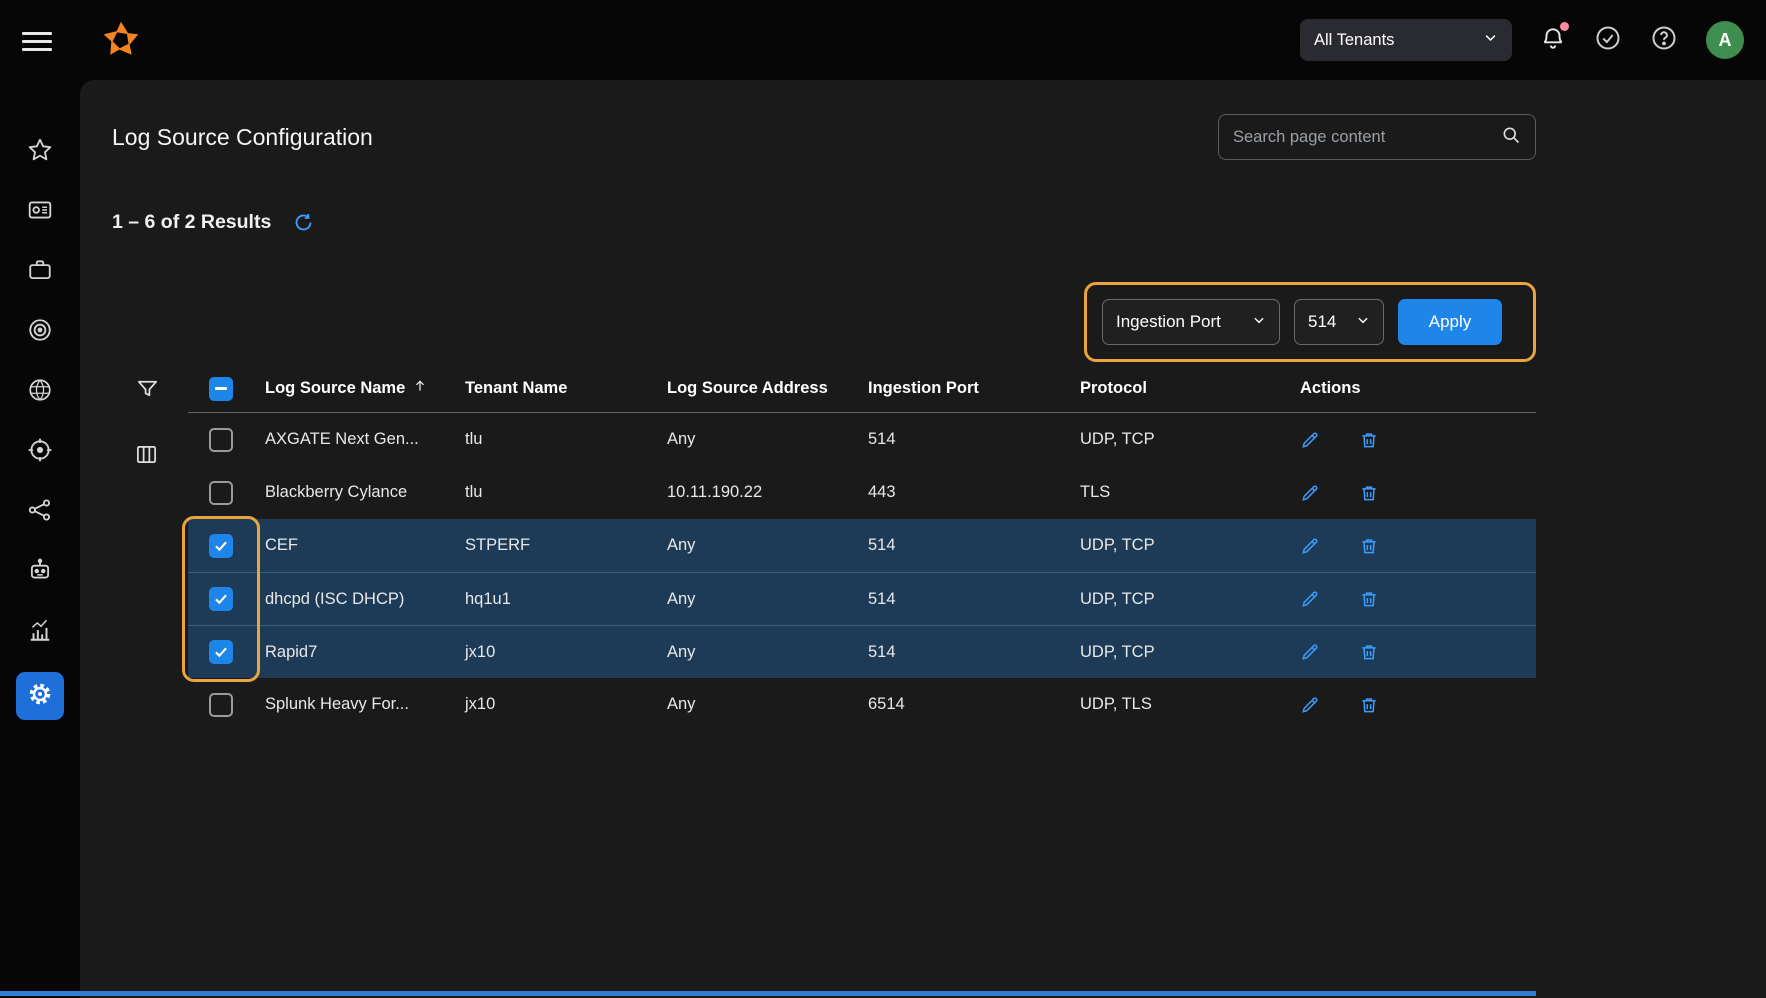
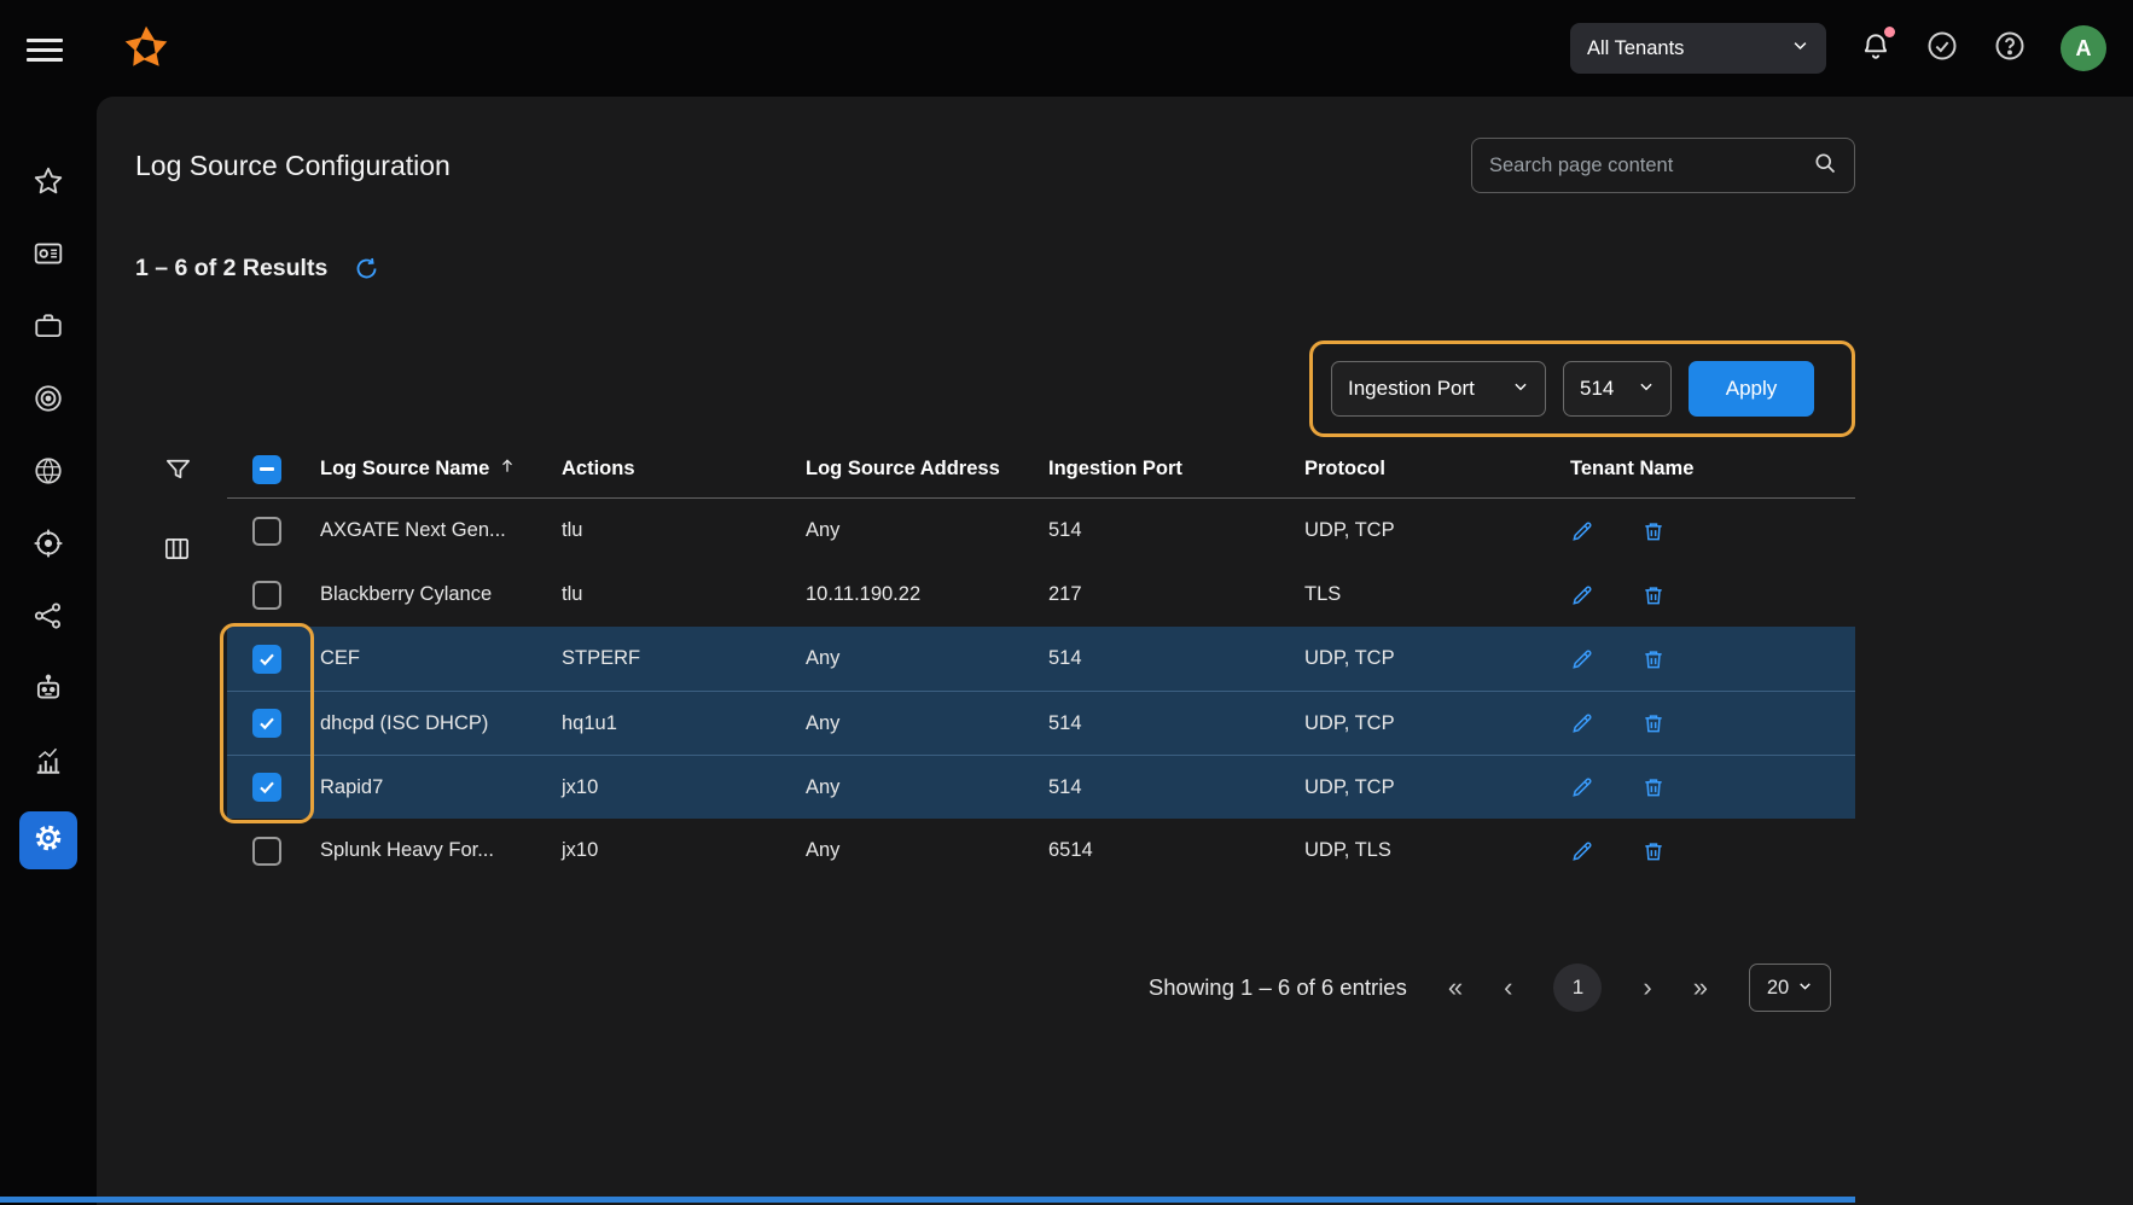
  All Tenants
  A
  Log Source Configuration
  Search page content
  1 – 6 of 2 Results
  Ingestion Port
  514
  Apply
  Log Source Name
- Tenant Name
+ Actions
  Log Source Address
  Ingestion Port
  Protocol
- Actions
+ Tenant Name
  AXGATE Next Gen...
  tlu
  Any
  514
  UDP, TCP
  Blackberry Cylance
  tlu
  10.11.190.22
- 443
+ 217
  TLS
  CEF
  STPERF
  Any
  514
  UDP, TCP
  dhcpd (ISC DHCP)
  hq1u1
  Any
  514
  UDP, TCP
  Rapid7
  jx10
  Any
  514
  UDP, TCP
  Splunk Heavy For...
  jx10
  Any
  6514
  UDP, TLS
+ Showing 1 – 6 of 6 entries
+ «
+ ‹
+ 1
+ ›
+ »
+ 20
